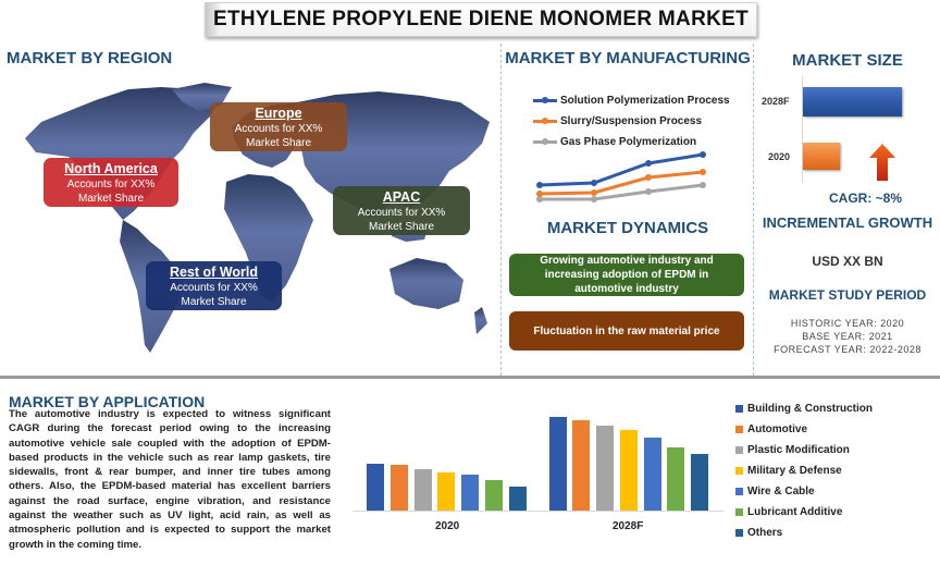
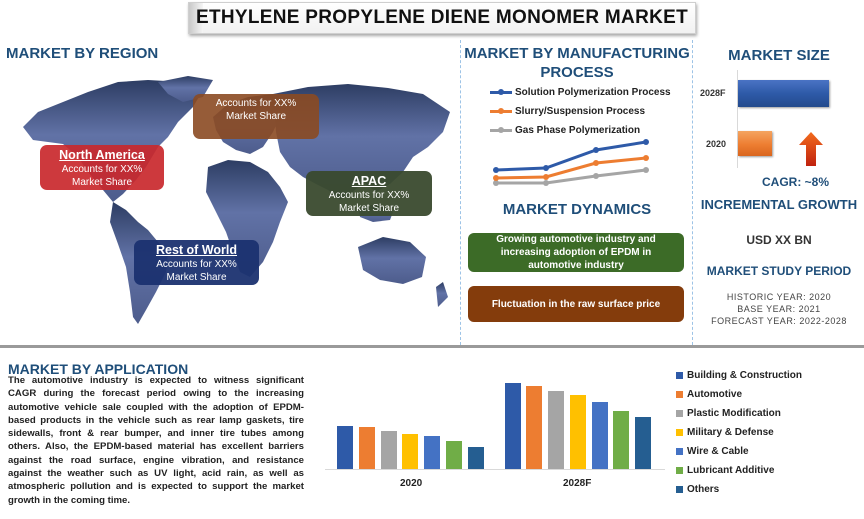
  ETHYLENE PROPYLENE DIENE MONOMER MARKET
  MARKET BY REGION
  North America
  Accounts for XX%
  Market Share
- Europe
  Accounts for XX%
  Market Share
  APAC
  Accounts for XX%
  Market Share
  Rest of World
  Accounts for XX%
  Market Share
  MARKET BY MANUFACTURING
+ PROCESS
  Solution Polymerization Process
  Slurry/Suspension Process
  Gas Phase Polymerization
  MARKET DYNAMICS
  Growing automotive industry and increasing adoption of EPDM in automotive industry
- Fluctuation in the raw material price
+ Fluctuation in the raw surface price
  MARKET SIZE
  2028F
  2020
  CAGR: ~8%
  INCREMENTAL GROWTH
  USD XX BN
  MARKET STUDY PERIOD
  HISTORIC YEAR: 2020
  BASE YEAR: 2021
  FORECAST YEAR: 2022-2028
  MARKET BY APPLICATION
  The automotive industry is expected to witness significant CAGR during the forecast period owing to the increasing automotive vehicle sale coupled with the adoption of EPDM-based products in the vehicle such as rear lamp gaskets, tire sidewalls, front & rear bumper, and inner tire tubes among others. Also, the EPDM-based material has excellent barriers against the road surface, engine vibration, and resistance against the weather such as UV light, acid rain, as well as atmospheric pollution and is expected to support the market growth in the coming time.
  2020
  2028F
  Building & Construction
  Automotive
  Plastic Modification
  Military & Defense
  Wire & Cable
  Lubricant Additive
  Others
